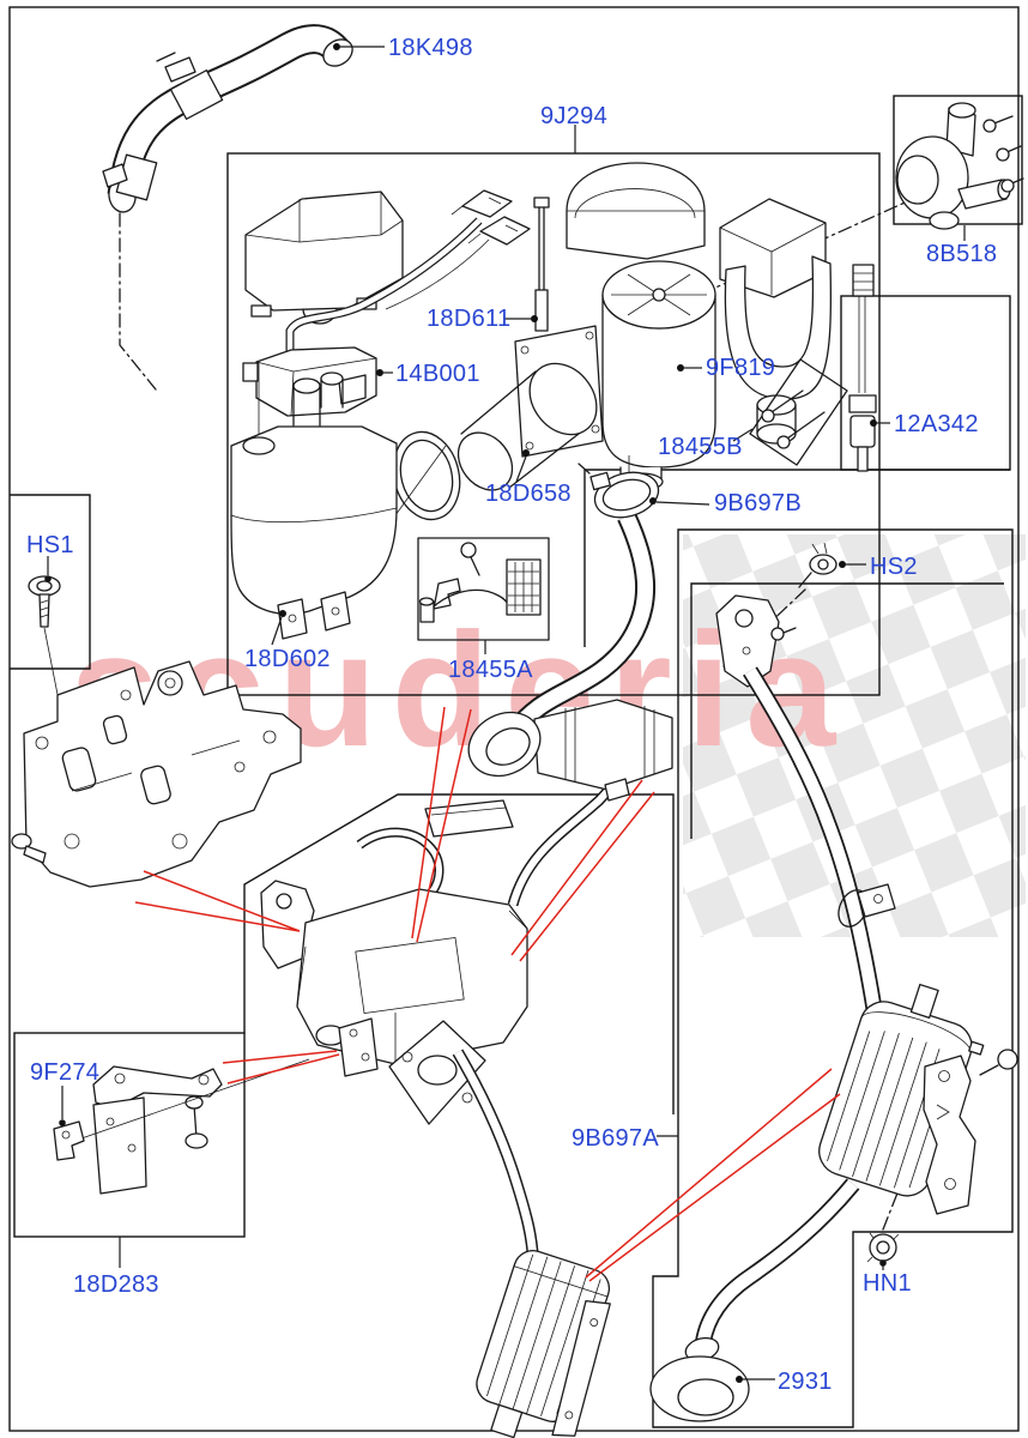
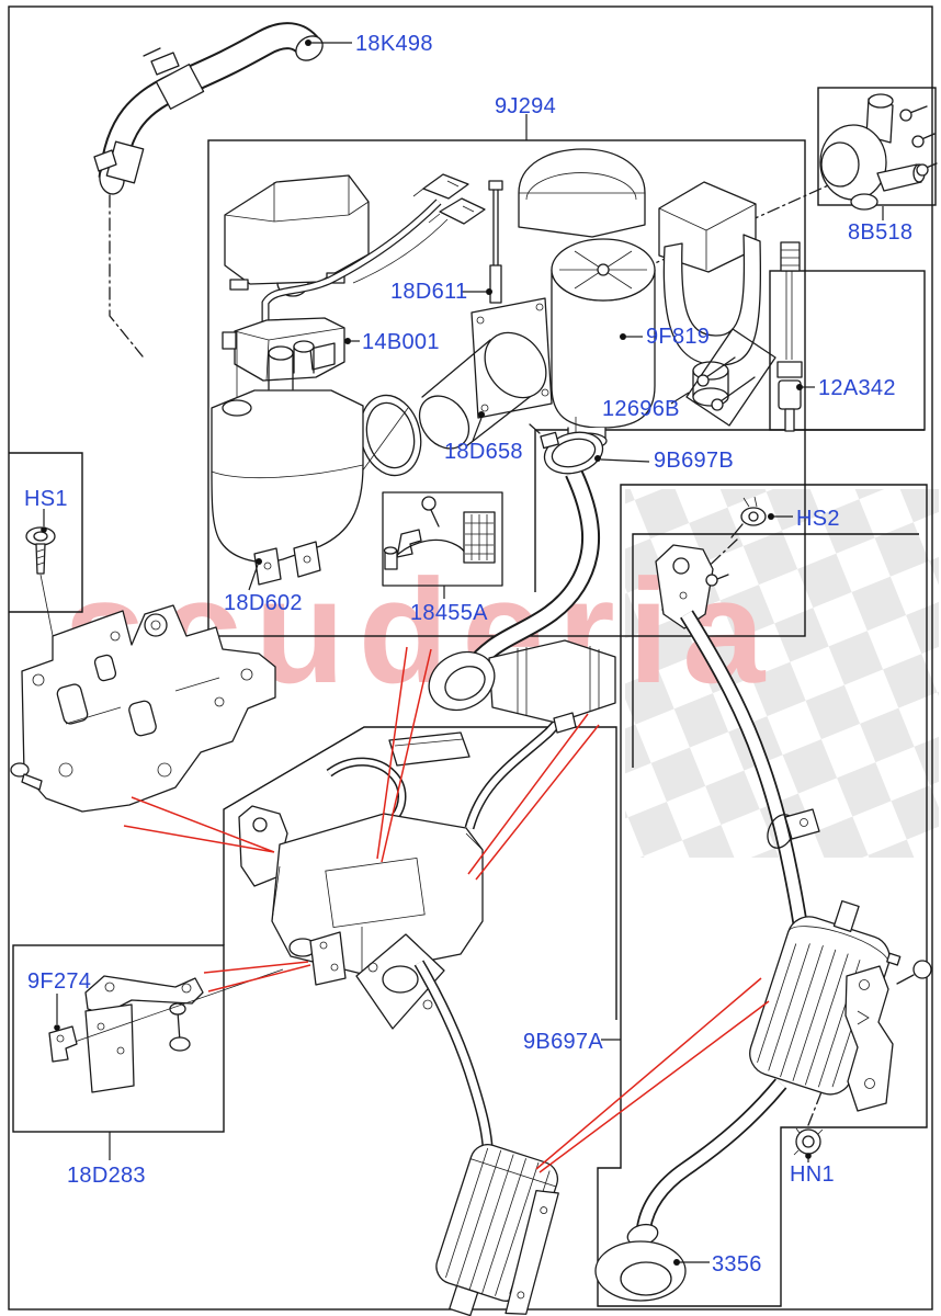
  18K498
  9J294
  8B518
  18D611
  14B001
  9F819
- 18455B
+ 12696B
  18D658
  12A342
  9B697B
  HS1
  HS2
  18D602
  18455A
  9F274
  9B697A
  18D283
  HN1
- 2931
+ 3356
